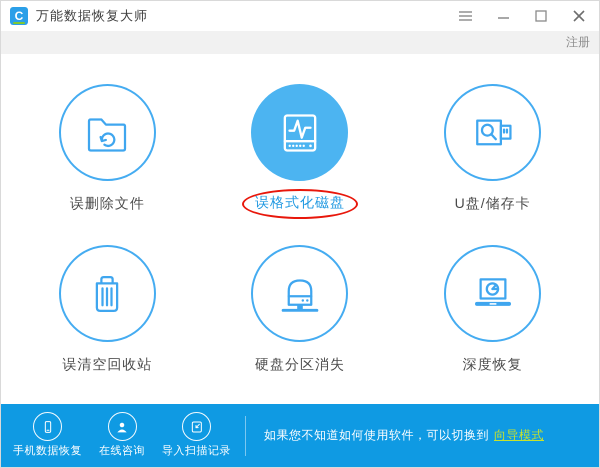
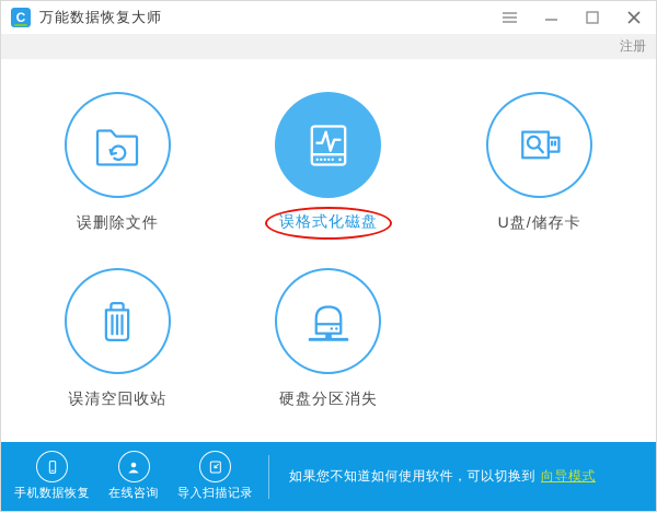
  C
  万能数据恢复大师
  注册
  误删除文件
  误格式化磁盘
  U盘/储存卡
  误清空回收站
  硬盘分区消失
- 深度恢复
  手机数据恢复
  在线咨询
  导入扫描记录
  如果您不知道如何使用软件，可以切换到 向导模式
